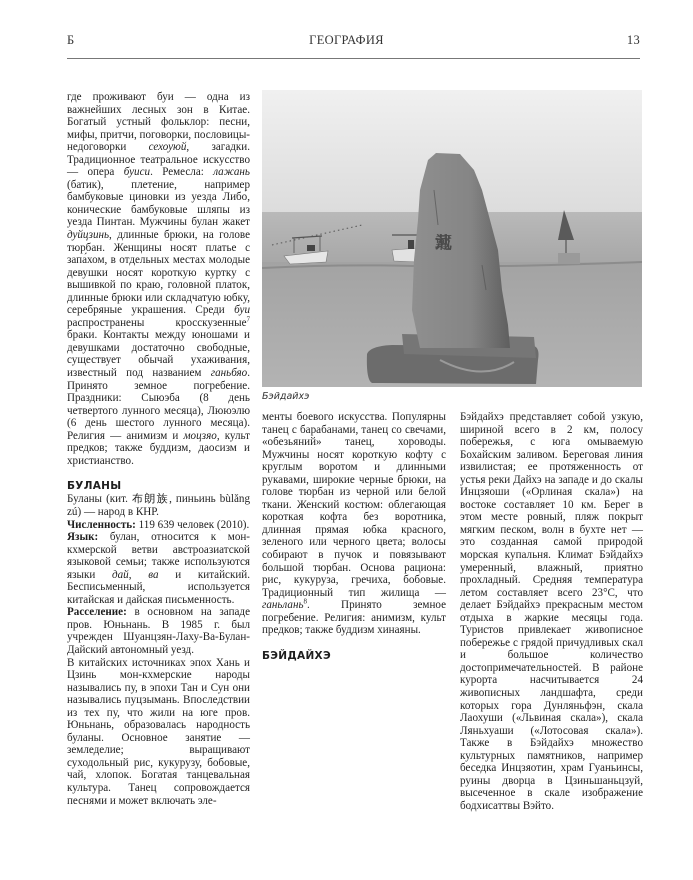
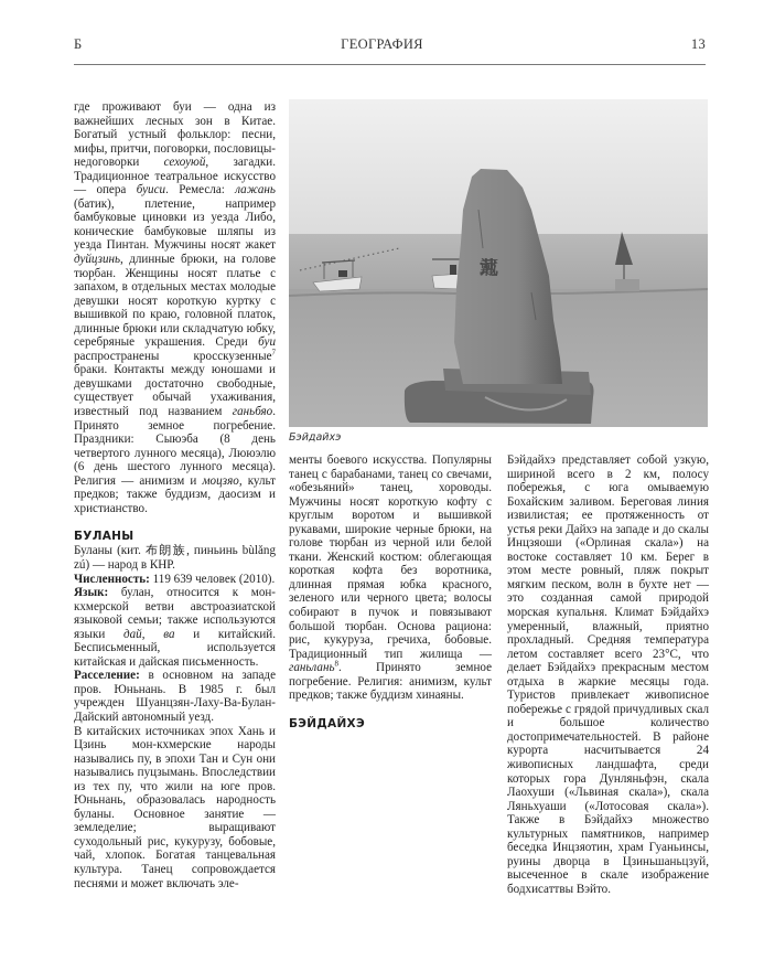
  Б
  ГЕОГРАФИЯ
  13
  Бэйдайхэ
- где проживают буи — одна из важнейших лесных зон в Китае. Богатый устный фольклор: песни, мифы, притчи, поговорки, пословицы-недоговорки сехоуюй, загадки. Традиционное театральное искусство — опера буиси. Ремесла: лажань (батик), плетение, например бамбуковые циновки из уезда Либо́, конические бамбуковые шляпы из уезда Пинтан. Мужчины булан жакет дуйцзинь, длинные брюки, на голове тюрбан. Женщины носят платье с запа́хом, в отдельных местах молодые девушки носят короткую куртку с вышивкой по краю, головной платок, длинные брюки или складчатую юбку, серебряные украшения. Среди буи распространены кросскузенные7 браки. Контакты между юношами и девушками достаточно свободные, существует обычай ухаживания, известный под названием ганьбяо. Принято земное погребение. Праздники: Сыюэба (8 день четвертого лунного месяца), Лююэлю (6 день шестого лунного месяца). Религия — анимизм и моцзяо, культ предков; также буддизм, даосизм и христианство.
+ где проживают буи — одна из важнейших лесных зон в Китае. Богатый устный фольклор: песни, мифы, притчи, поговорки, пословицы-недоговорки сехоуюй, загадки. Традиционное театральное искусство — опера буиси. Ремесла: лажань (батик), плетение, например бамбуковые циновки из уезда Либо́, конические бамбуковые шляпы из уезда Пинтан. Мужчины носят жакет дуйцзинь, длинные брюки, на голове тюрбан. Женщины носят платье с запа́хом, в отдельных местах молодые девушки носят короткую куртку с вышивкой по краю, головной платок, длинные брюки или складчатую юбку, серебряные украшения. Среди буи распространены кросскузенные7 браки. Контакты между юношами и девушками достаточно свободные, существует обычай ухаживания, известный под названием ганьбяо. Принято земное погребение. Праздники: Сыюэба (8 день четвертого лунного месяца), Лююэлю (6 день шестого лунного месяца). Религия — анимизм и моцзяо, культ предков; также буддизм, даосизм и христианство.
  БУЛАНЫ
  Буланы (кит. 布朗族, пиньинь bùlǎng zú) — народ в КНР.
  Численность: 119 639 человек (2010).
  Язык: булан, относится к мон-кхмерской ветви австроазиатской языковой семьи; также используются языки дай, ва и китайский. Бесписьменный, используется китайская и дайская письменность.
  Расселение: в основном на западе пров. Юньнань. В 1985 г. был учрежден Шуанцзян-Лаху-Ва-Булан-Дайский автономный уезд.
  В китайских источниках эпох Хань и Цзинь мон-кхмерские народы назывались пу, в эпохи Тан и Сун они назывались пуцзымань. Впоследствии из тех пу, что жили на юге пров. Юньнань, образовалась народность буланы. Основное занятие — земледелие; выращивают суходольный рис, кукурузу, бобовые, чай, хлопок. Богатая танцевальная культура. Танец сопровождается песнями и может включать эле-
- менты боевого искусства. Популярны танец с барабанами, танец со свечами, «обезьяний» танец, хороводы. Мужчины носят короткую кофту с круглым воротом и длинными рукавами, широкие черные брюки, на голове тюрбан из черной или белой ткани. Женский костюм: облегающая короткая кофта без воротника, длинная прямая юбка красного, зеленого или черного цвета; волосы собирают в пучок и повязывают большой тюрбан. Основа рациона: рис, кукуруза, гречиха, бобовые. Традиционный тип жилища — ганьлань8. Принято земное погребение. Религия: анимизм, культ предков; также буддизм хинаяны.
+ менты боевого искусства. Популярны танец с барабанами, танец со свечами, «обезьяний» танец, хороводы. Мужчины носят короткую кофту с круглым воротом и вышивкой рукавами, широкие черные брюки, на голове тюрбан из черной или белой ткани. Женский костюм: облегающая короткая кофта без воротника, длинная прямая юбка красного, зеленого или черного цвета; волосы собирают в пучок и повязывают большой тюрбан. Основа рациона: рис, кукуруза, гречиха, бобовые. Традиционный тип жилища — ганьлань8. Принято земное погребение. Религия: анимизм, культ предков; также буддизм хинаяны.
  БЭЙДАЙХЭ
  Бэйдайхэ представляет собой узкую, шириной всего в 2 км, полосу побережья, с юга омываемую Бохайским заливом. Береговая линия извилистая; ее протяженность от устья реки Дайхэ на западе и до скалы Инцзяоши («Орлиная скала») на востоке составляет 10 км. Берег в этом месте ровный, пляж покрыт мягким песком, волн в бухте нет — это созданная самой природой морская купальня. Климат Бэйдайхэ умеренный, влажный, приятно прохладный. Средняя температура летом составляет всего 23°C, что делает Бэйдайхэ прекрасным местом отдыха в жаркие месяцы года. Туристов привлекает живописное побережье с грядой причудливых скал и большое количество достопримечательностей. В районе курорта насчитывается 24 живописных ландшафта, среди которых гора Дунляньфэн, скала Лаохуши («Львиная скала»), скала Ляньхуаши («Лотосовая скала»). Также в Бэйдайхэ множество культурных памятников, например беседка Инцзяотин, храм Гуаньинсы, руины дворца в Цзиньшаньцзуй, высеченное в скале изображение бодхисаттвы Вэйто.
